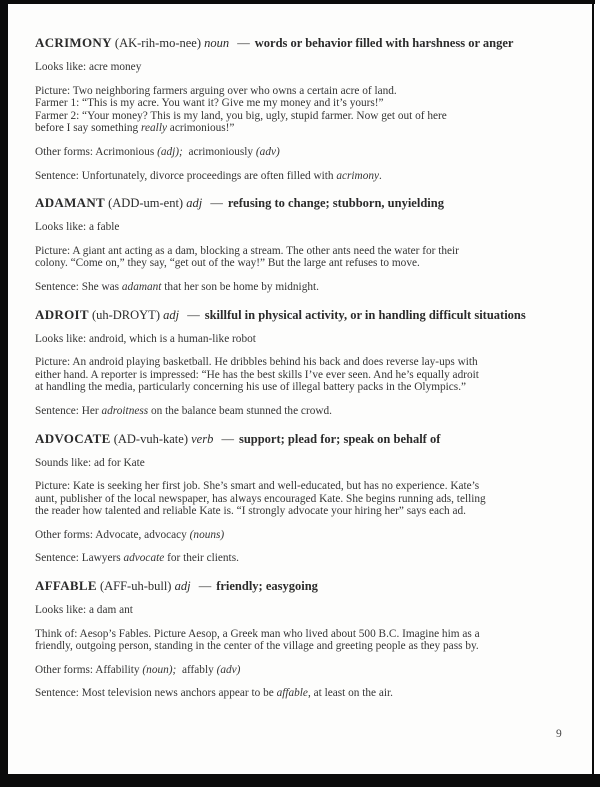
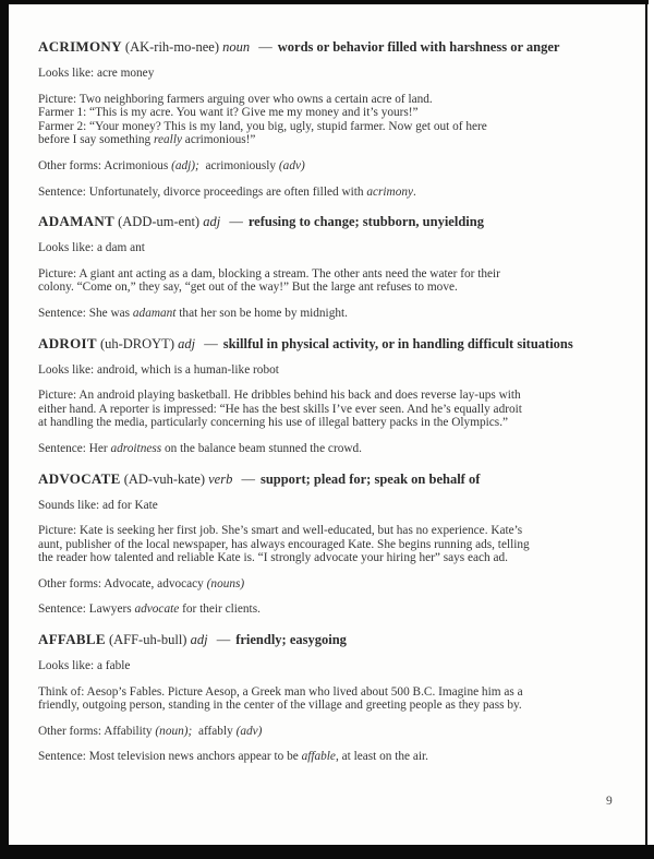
  ACRIMONY (AK-rih-mo-nee) noun — words or behavior filled with harshness or anger
  Looks like: acre money
  Picture: Two neighboring farmers arguing over who owns a certain acre of land.
  Farmer 1: “This is my acre. You want it? Give me my money and it’s yours!”
  Farmer 2: “Your money? This is my land, you big, ugly, stupid farmer. Now get out of here
  before I say something really acrimonious!”
  Other forms: Acrimonious (adj); acrimoniously (adv)
  Sentence: Unfortunately, divorce proceedings are often filled with acrimony.
  ADAMANT (ADD-um-ent) adj — refusing to change; stubborn, unyielding
- Looks like: a fable
+ Looks like: a dam ant
  Picture: A giant ant acting as a dam, blocking a stream. The other ants need the water for their
  colony. “Come on,” they say, “get out of the way!” But the large ant refuses to move.
  Sentence: She was adamant that her son be home by midnight.
  ADROIT (uh-DROYT) adj — skillful in physical activity, or in handling difficult situations
  Looks like: android, which is a human-like robot
  Picture: An android playing basketball. He dribbles behind his back and does reverse lay-ups with
  either hand. A reporter is impressed: “He has the best skills I’ve ever seen. And he’s equally adroit
  at handling the media, particularly concerning his use of illegal battery packs in the Olympics.”
  Sentence: Her adroitness on the balance beam stunned the crowd.
  ADVOCATE (AD-vuh-kate) verb — support; plead for; speak on behalf of
  Sounds like: ad for Kate
  Picture: Kate is seeking her first job. She’s smart and well-educated, but has no experience. Kate’s
  aunt, publisher of the local newspaper, has always encouraged Kate. She begins running ads, telling
  the reader how talented and reliable Kate is. “I strongly advocate your hiring her” says each ad.
  Other forms: Advocate, advocacy (nouns)
  Sentence: Lawyers advocate for their clients.
  AFFABLE (AFF-uh-bull) adj — friendly; easygoing
- Looks like: a dam ant
+ Looks like: a fable
  Think of: Aesop’s Fables. Picture Aesop, a Greek man who lived about 500 B.C. Imagine him as a
  friendly, outgoing person, standing in the center of the village and greeting people as they pass by.
  Other forms: Affability (noun); affably (adv)
  Sentence: Most television news anchors appear to be affable, at least on the air.
  9
